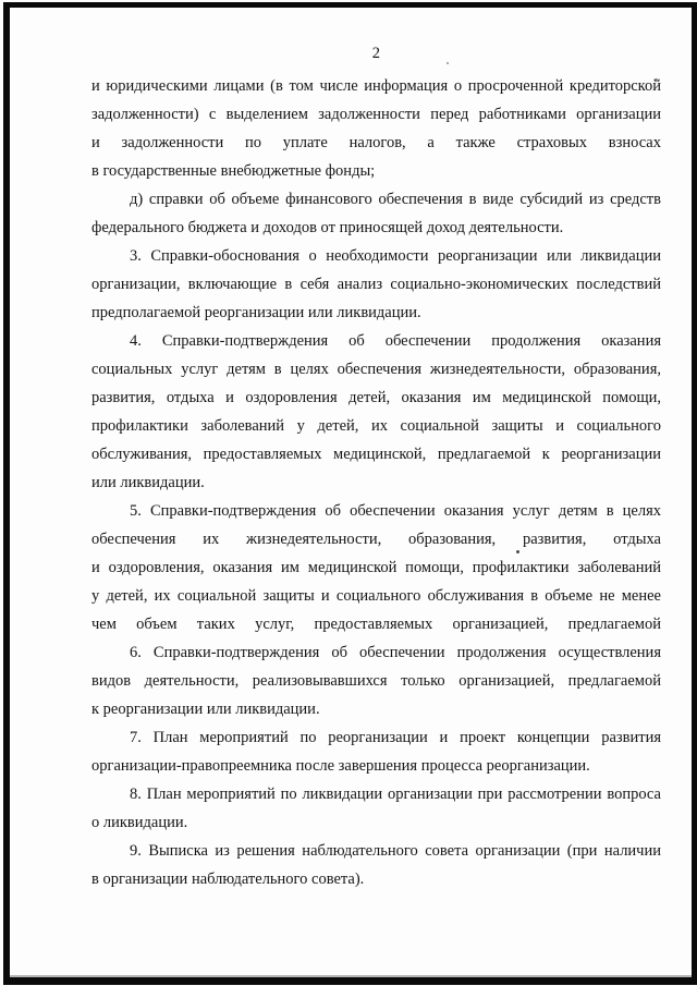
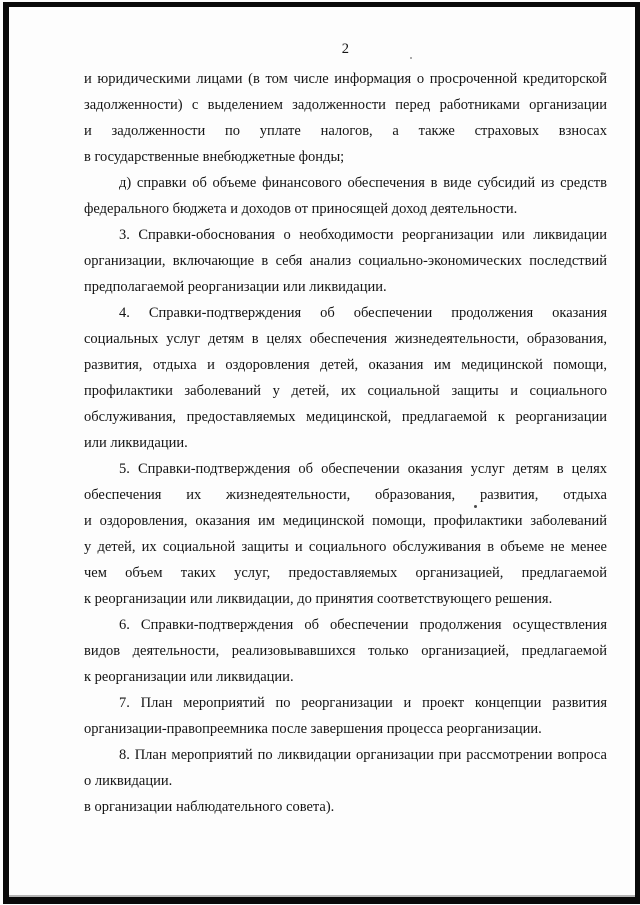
  2
  и юридическими лицами (в том числе информация о просроченной кредиторской
  задолженности) с выделением задолженности перед работниками организации
  и задолженности по уплате налогов, а также страховых взносах
  в государственные внебюджетные фонды;
  д) справки об объеме финансового обеспечения в виде субсидий из средств
  федерального бюджета и доходов от приносящей доход деятельности.
  3. Справки-обоснования о необходимости реорганизации или ликвидации
  организации, включающие в себя анализ социально-экономических последствий
  предполагаемой реорганизации или ликвидации.
  4. Справки-подтверждения об обеспечении продолжения оказания
  социальных услуг детям в целях обеспечения жизнедеятельности, образования,
  развития, отдыха и оздоровления детей, оказания им медицинской помощи,
  профилактики заболеваний у детей, их социальной защиты и социального
  обслуживания, предоставляемых медицинской, предлагаемой к реорганизации
  или ликвидации.
  5. Справки-подтверждения об обеспечении оказания услуг детям в целях
  обеспечения их жизнедеятельности, образования, развития, отдыха
  и оздоровления, оказания им медицинской помощи, профилактики заболеваний
  у детей, их социальной защиты и социального обслуживания в объеме не менее
  чем объем таких услуг, предоставляемых организацией, предлагаемой
+ к реорганизации или ликвидации, до принятия соответствующего решения.
  6. Справки-подтверждения об обеспечении продолжения осуществления
  видов деятельности, реализовывавшихся только организацией, предлагаемой
  к реорганизации или ликвидации.
  7. План мероприятий по реорганизации и проект концепции развития
  организации-правопреемника после завершения процесса реорганизации.
  8. План мероприятий по ликвидации организации при рассмотрении вопроса
  о ликвидации.
- 9. Выписка из решения наблюдательного совета организации (при наличии
  в организации наблюдательного совета).
